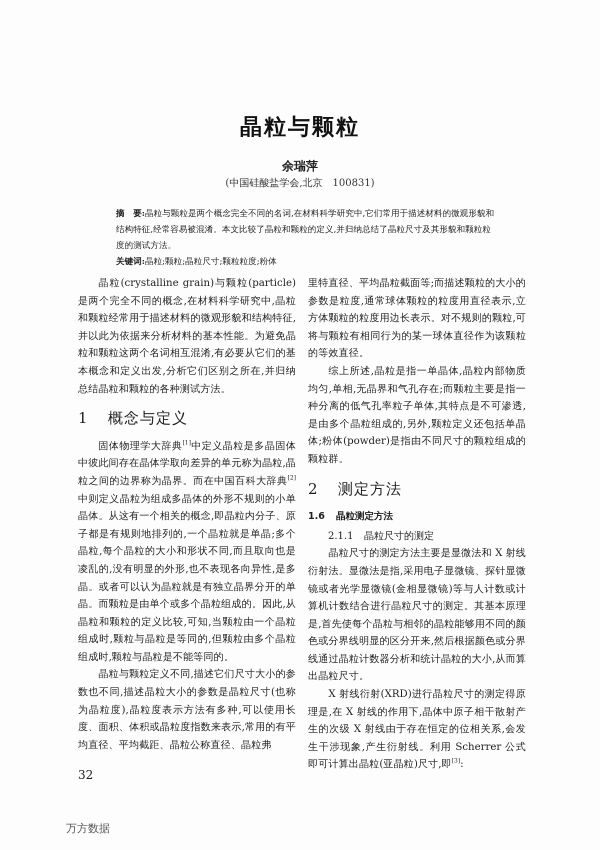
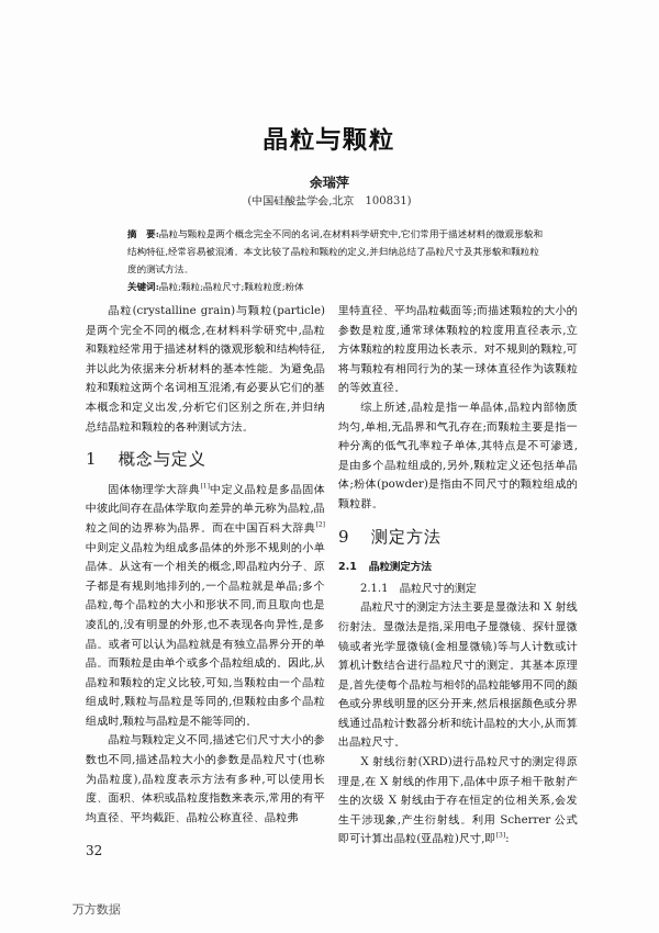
  晶粒与颗粒
  余瑞萍
  (中国硅酸盐学会,北京 100831)
  摘 要:晶粒与颗粒是两个概念完全不同的名词,在材料科学研究中,它们常用于描述材料的微观形貌和结构特征,经常容易被混淆。本文比较了晶粒和颗粒的定义,并归纳总结了晶粒尺寸及其形貌和颗粒粒度的测试方法。
  关键词:晶粒;颗粒;晶粒尺寸;颗粒粒度;粉体
  晶粒(crystalline grain)与颗粒(particle)是两个完全不同的概念,在材料科学研究中,晶粒和颗粒经常用于描述材料的微观形貌和结构特征,并以此为依据来分析材料的基本性能。为避免晶粒和颗粒这两个名词相互混淆,有必要从它们的基本概念和定义出发,分析它们区别之所在,并归纳总结晶粒和颗粒的各种测试方法。
  1 概念与定义
  固体物理学大辞典 中定义晶粒是多晶固体中彼此间存在晶体学取向差异的单元称为晶粒,晶粒之间的边界称为晶界。而在中国百科大辞典中则定义晶粒为组成多晶体的外形不规则的小单晶体。从这有一个相关的概念,即晶粒内分子、原子都是有规则地排列的,一个晶粒就是单晶;多个晶粒,每个晶粒的大小和形状不同,而且取向也是凌乱的,没有明显的外形,也不表现各向异性,是多晶。或者可以认为晶粒就是有独立晶界分开的单晶。而颗粒是由单个或多个晶粒组成的。因此,从晶粒和颗粒的定义比较,可知,当颗粒由一个晶粒组成时,颗粒与晶粒是等同的,但颗粒由多个晶粒组成时,颗粒与晶粒是不能等同的。
  晶粒与颗粒定义不同,描述它们尺寸大小的参数也不同,描述晶粒大小的参数是晶粒尺寸(也称为晶粒度),晶粒度表示方法有多种,可以使用长度、面积、体积或晶粒度指数来表示,常用的有平均直径、平均截距、晶粒公称直径、晶粒弗
  里特直径、平均晶粒截面等;而描述颗粒的大小的参数是粒度,通常球体颗粒的粒度用直径表示,立方体颗粒的粒度用边长表示。对不规则的颗粒,可将与颗粒有相同行为的某一球体直径作为该颗粒的等效直径。
  综上所述,晶粒是指一单晶体,晶粒内部物质均匀,单相,无晶界和气孔存在;而颗粒主要是指一种分离的低气孔率粒子单体,其特点是不可渗透,是由多个晶粒组成的,另外,颗粒定义还包括单晶体;粉体(powder)是指由不同尺寸的颗粒组成的颗粒群。
- 2 测定方法
+ 9 测定方法
- 1.6 晶粒测定方法
+ 2.1 晶粒测定方法
  2.1.1 晶粒尺寸的测定
  晶粒尺寸的测定方法主要是显微法和 X 射线衍射法。显微法是指,采用电子显微镜、探针显微镜或者光学显微镜(金相显微镜)等与人计数或计算机计数结合进行晶粒尺寸的测定。其基本原理是,首先使每个晶粒与相邻的晶粒能够用不同的颜色或分界线明显的区分开来,然后根据颜色或分界线通过晶粒计数器分析和统计晶粒的大小,从而算出晶粒尺寸。
  X 射线衍射(XRD)进行晶粒尺寸的测定得原理是,在 X 射线的作用下,晶体中原子相干散射产生的次级 X 射线由于存在恒定的位相关系,会发生干涉现象,产生衍射线。利用 Scherrer 公式即可计算出晶粒(亚晶粒)尺寸,即 :
  32
  万方数据
